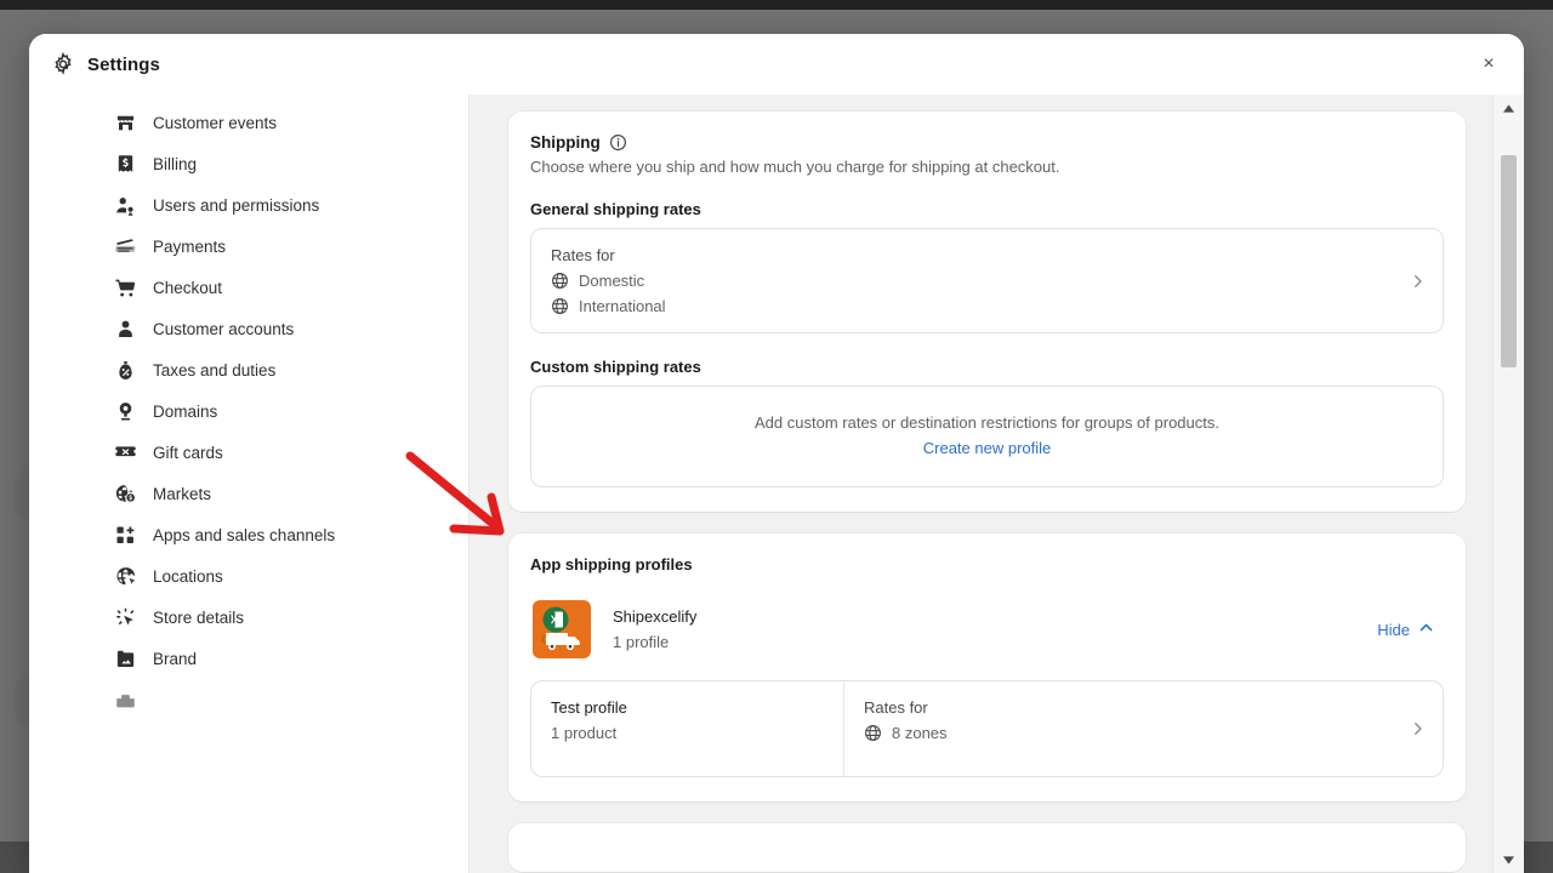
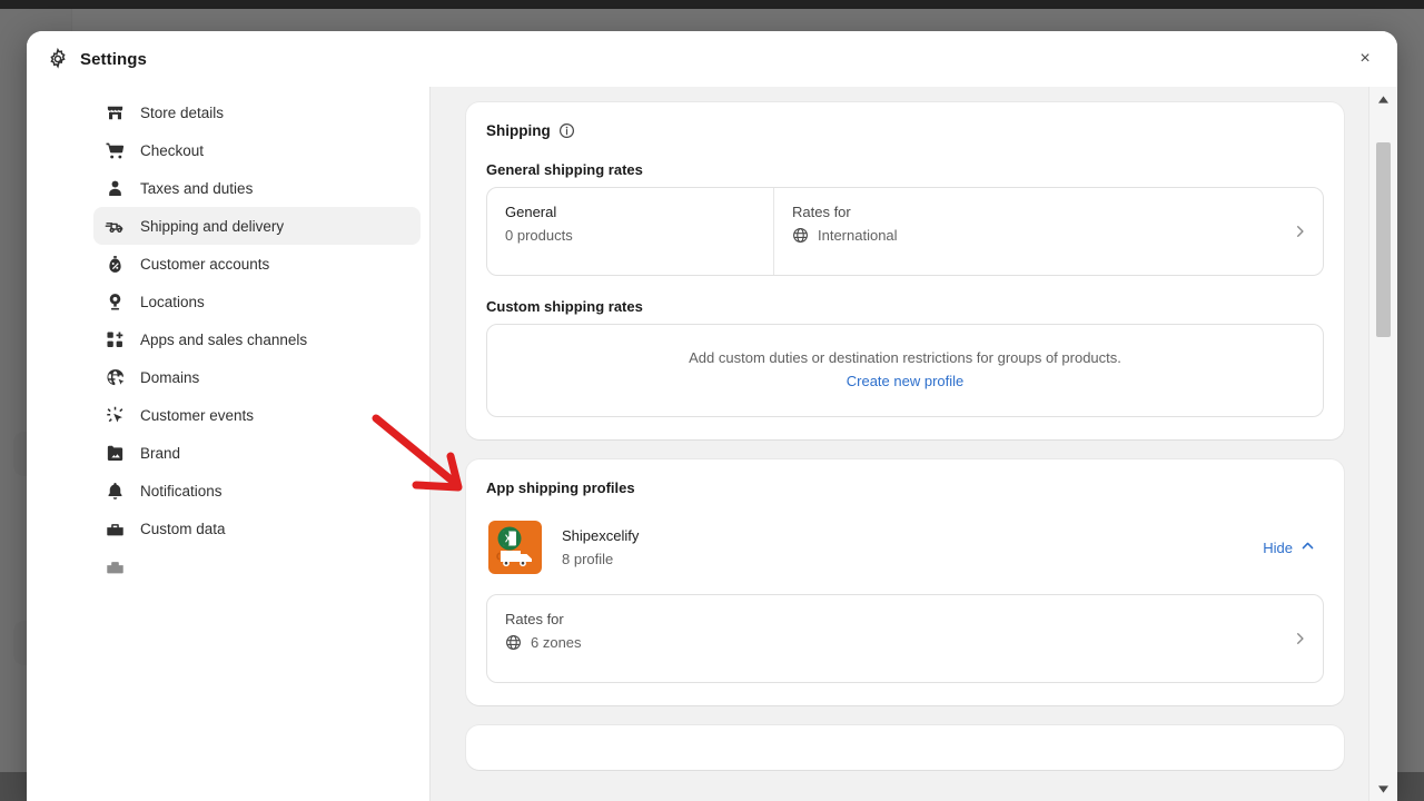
  Settings
  ×
- Customer events
+ Store details
- Billing
- Users and permissions
- Payments
  Checkout
- Customer accounts
+ Taxes and duties
+ Shipping and delivery
- Taxes and duties
+ Customer accounts
- Domains
+ Locations
- Gift cards
- Markets
  Apps and sales channels
- Locations
+ Domains
- Store details
+ Customer events
  Brand
+ Notifications
+ Custom data
  Shipping
- Choose where you ship and how much you charge for shipping at checkout.
  General shipping rates
+ General
+ 0 products
  Rates for
- Domestic
  International
  Custom shipping rates
- Add custom rates or destination restrictions for groups of products.
+ Add custom duties or destination restrictions for groups of products.
  Create new profile
  App shipping profiles
  Shipexcelify
- 1 profile
+ 8 profile
  Hide
- Test profile
- 1 product
  Rates for
- 8 zones
+ 6 zones
